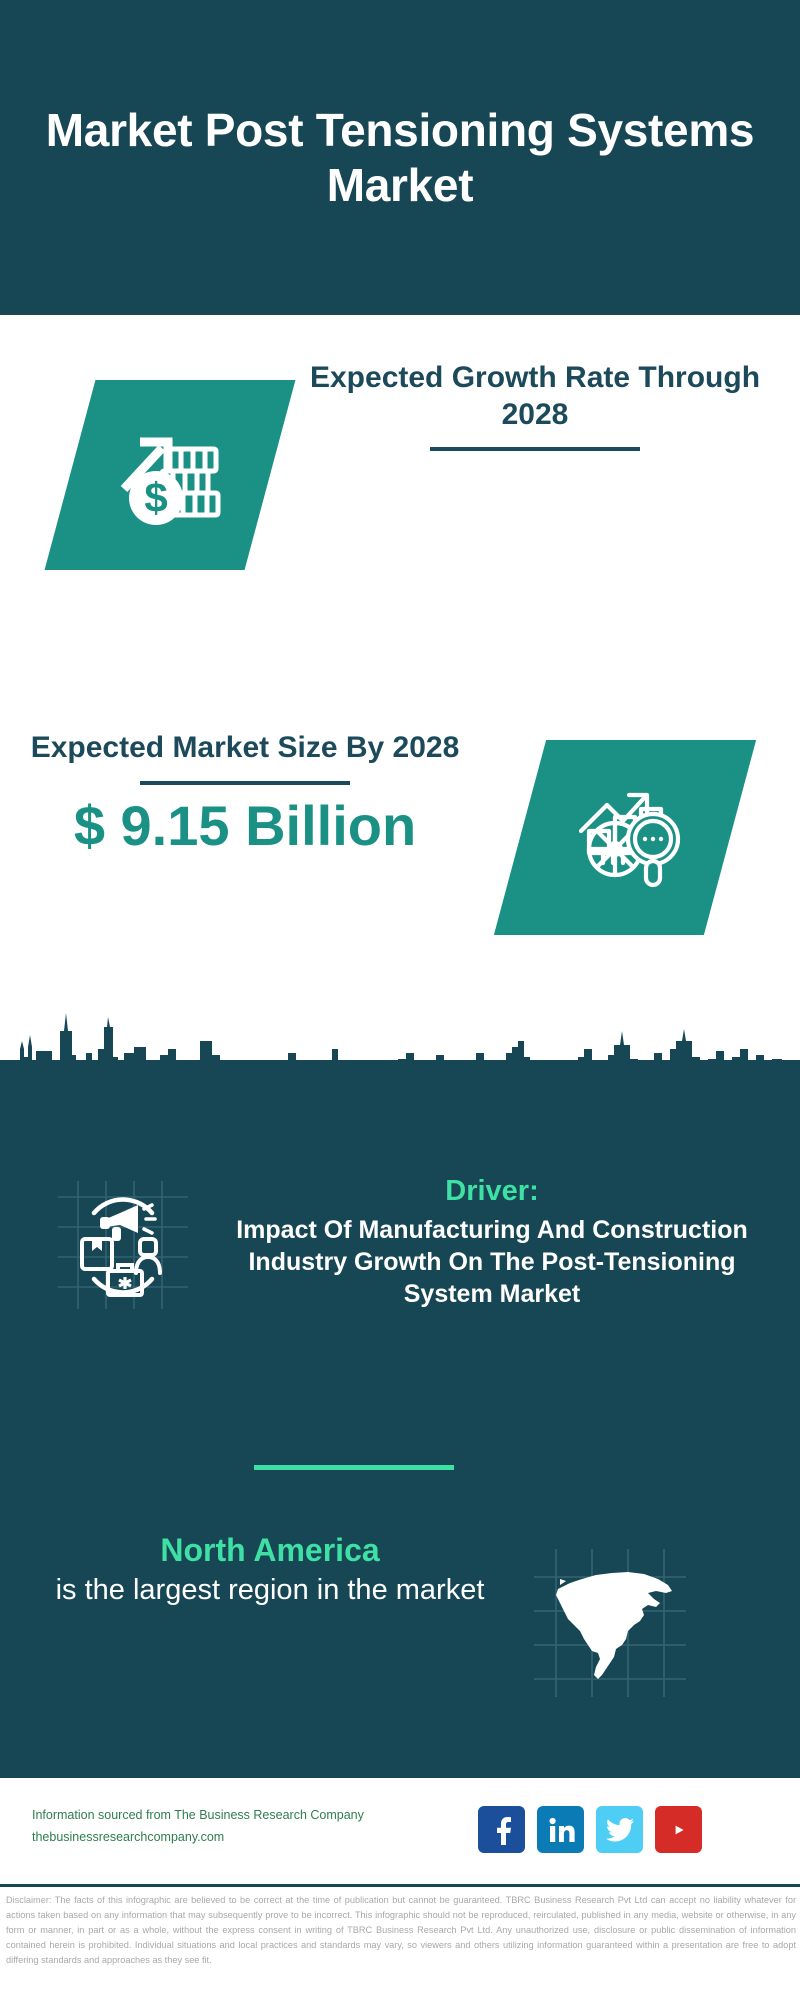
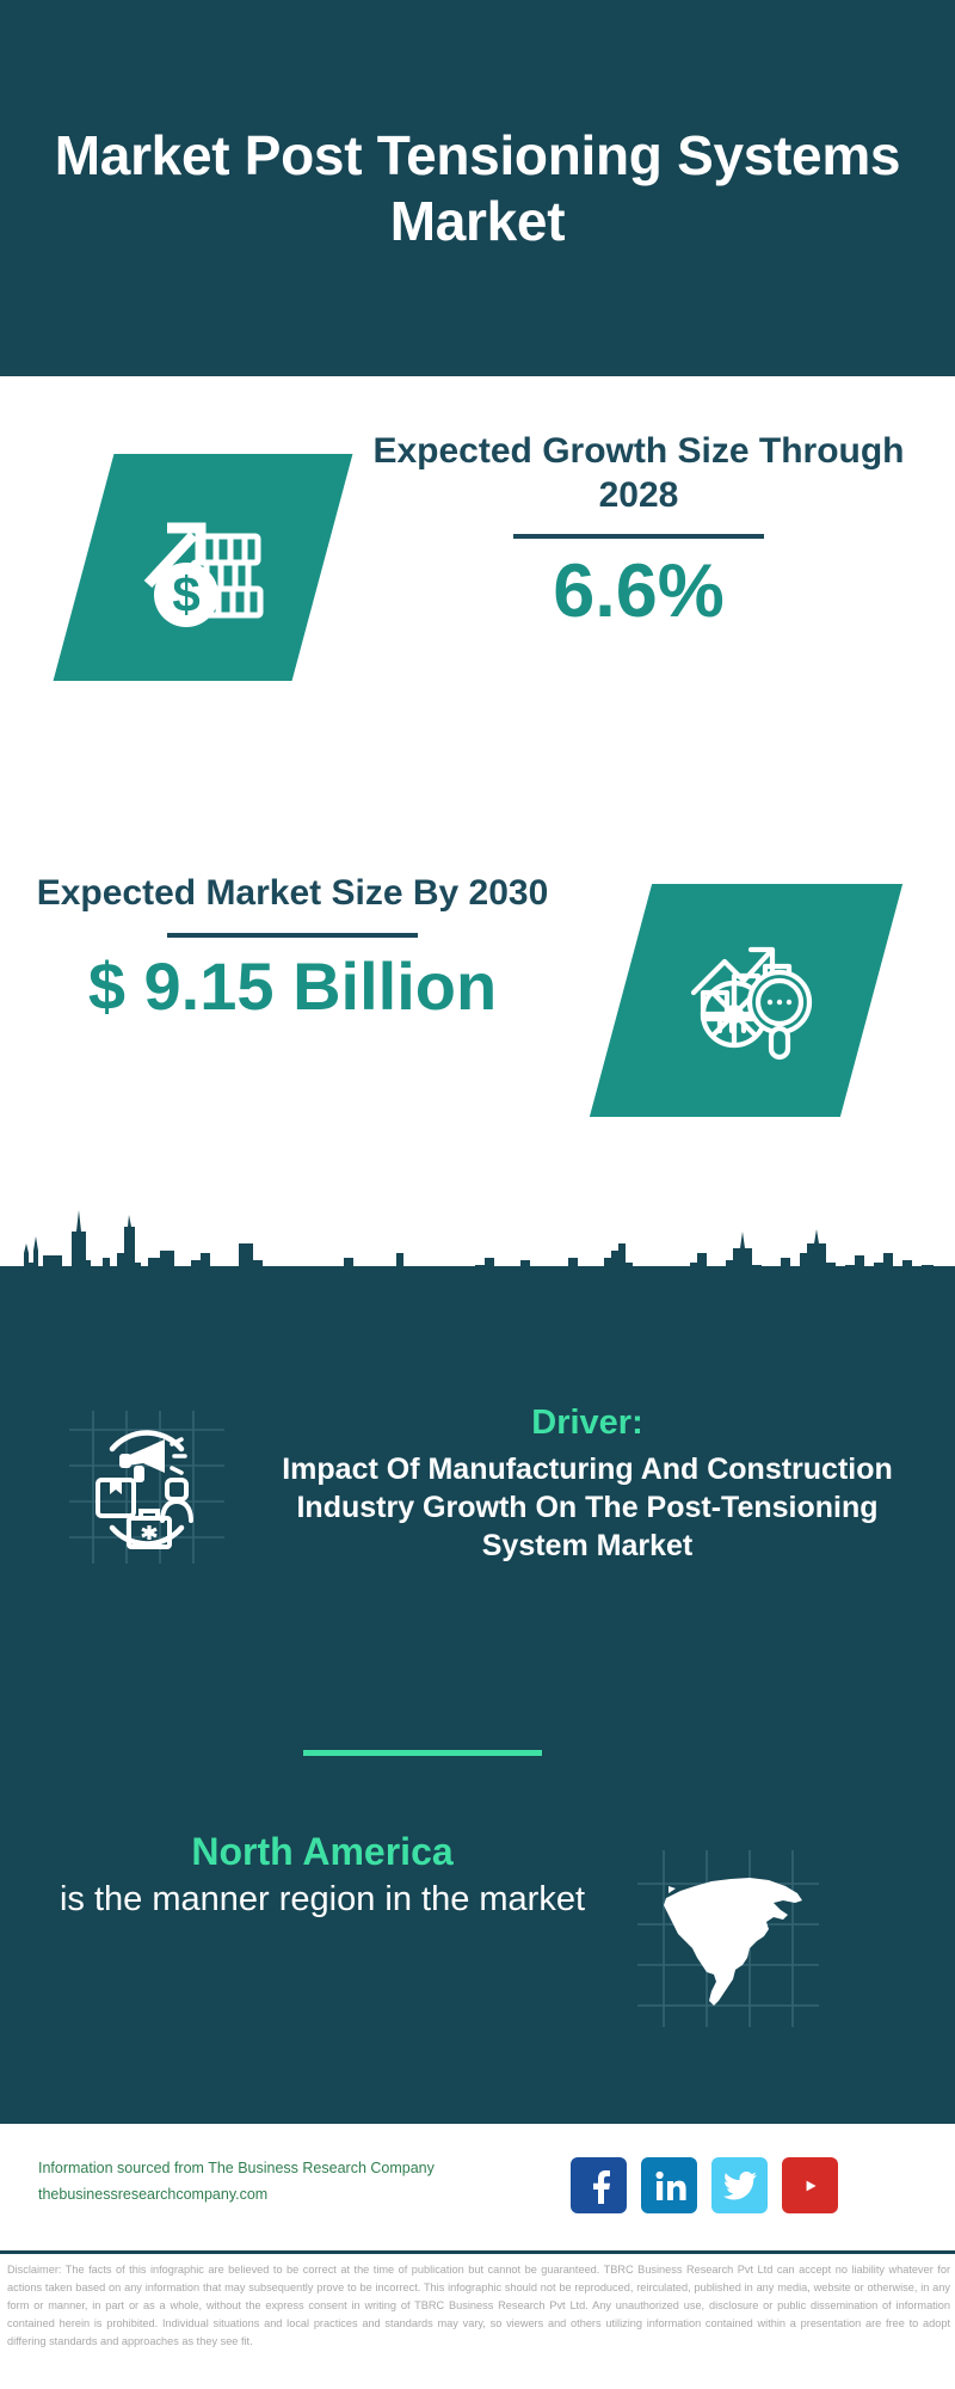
  Market Post Tensioning Systems Market
- Expected Growth Rate Through 2028
+ Expected Growth Size Through 2028
+ 6.6%
- Expected Market Size By 2028
+ Expected Market Size By 2030
  $ 9.15 Billion
  Driver:
  Impact Of Manufacturing And Construction Industry Growth On The Post-Tensioning System Market
  North America
- is the largest region in the market
+ is the manner region in the market
  Information sourced from The Business Research Company
  thebusinessresearchcompany.com
- Disclaimer: The facts of this infographic are believed to be correct at the time of publication but cannot be guaranteed. TBRC Business Research Pvt Ltd can accept no liability whatever for actions taken based on any information that may subsequently prove to be incorrect. This infographic should not be reproduced, reirculated, published in any media, website or otherwise, in any form or manner, in part or as a whole, without the express consent in writing of TBRC Business Research Pvt Ltd. Any unauthorized use, disclosure or public dissemination of information contained herein is prohibited. Individual situations and local practices and standards may vary, so viewers and others utilizing information guaranteed within a presentation are free to adopt differing standards and approaches as they see fit.
+ Disclaimer: The facts of this infographic are believed to be correct at the time of publication but cannot be guaranteed. TBRC Business Research Pvt Ltd can accept no liability whatever for actions taken based on any information that may subsequently prove to be incorrect. This infographic should not be reproduced, reirculated, published in any media, website or otherwise, in any form or manner, in part or as a whole, without the express consent in writing of TBRC Business Research Pvt Ltd. Any unauthorized use, disclosure or public dissemination of information contained herein is prohibited. Individual situations and local practices and standards may vary, so viewers and others utilizing information contained within a presentation are free to adopt differing standards and approaches as they see fit.
